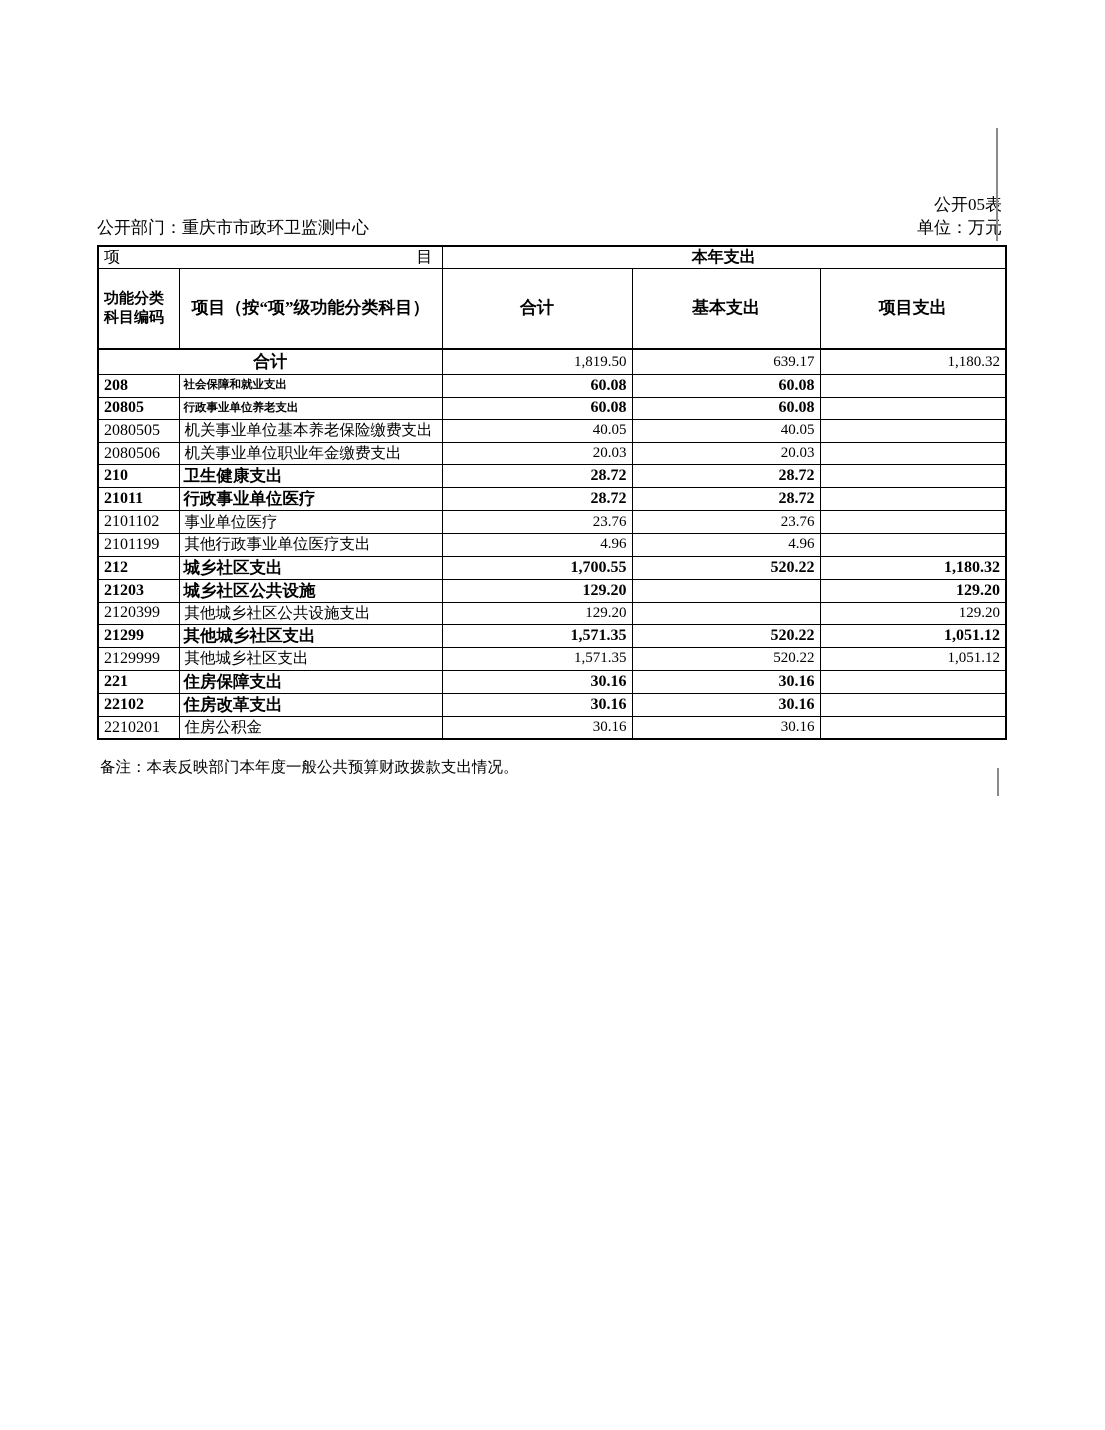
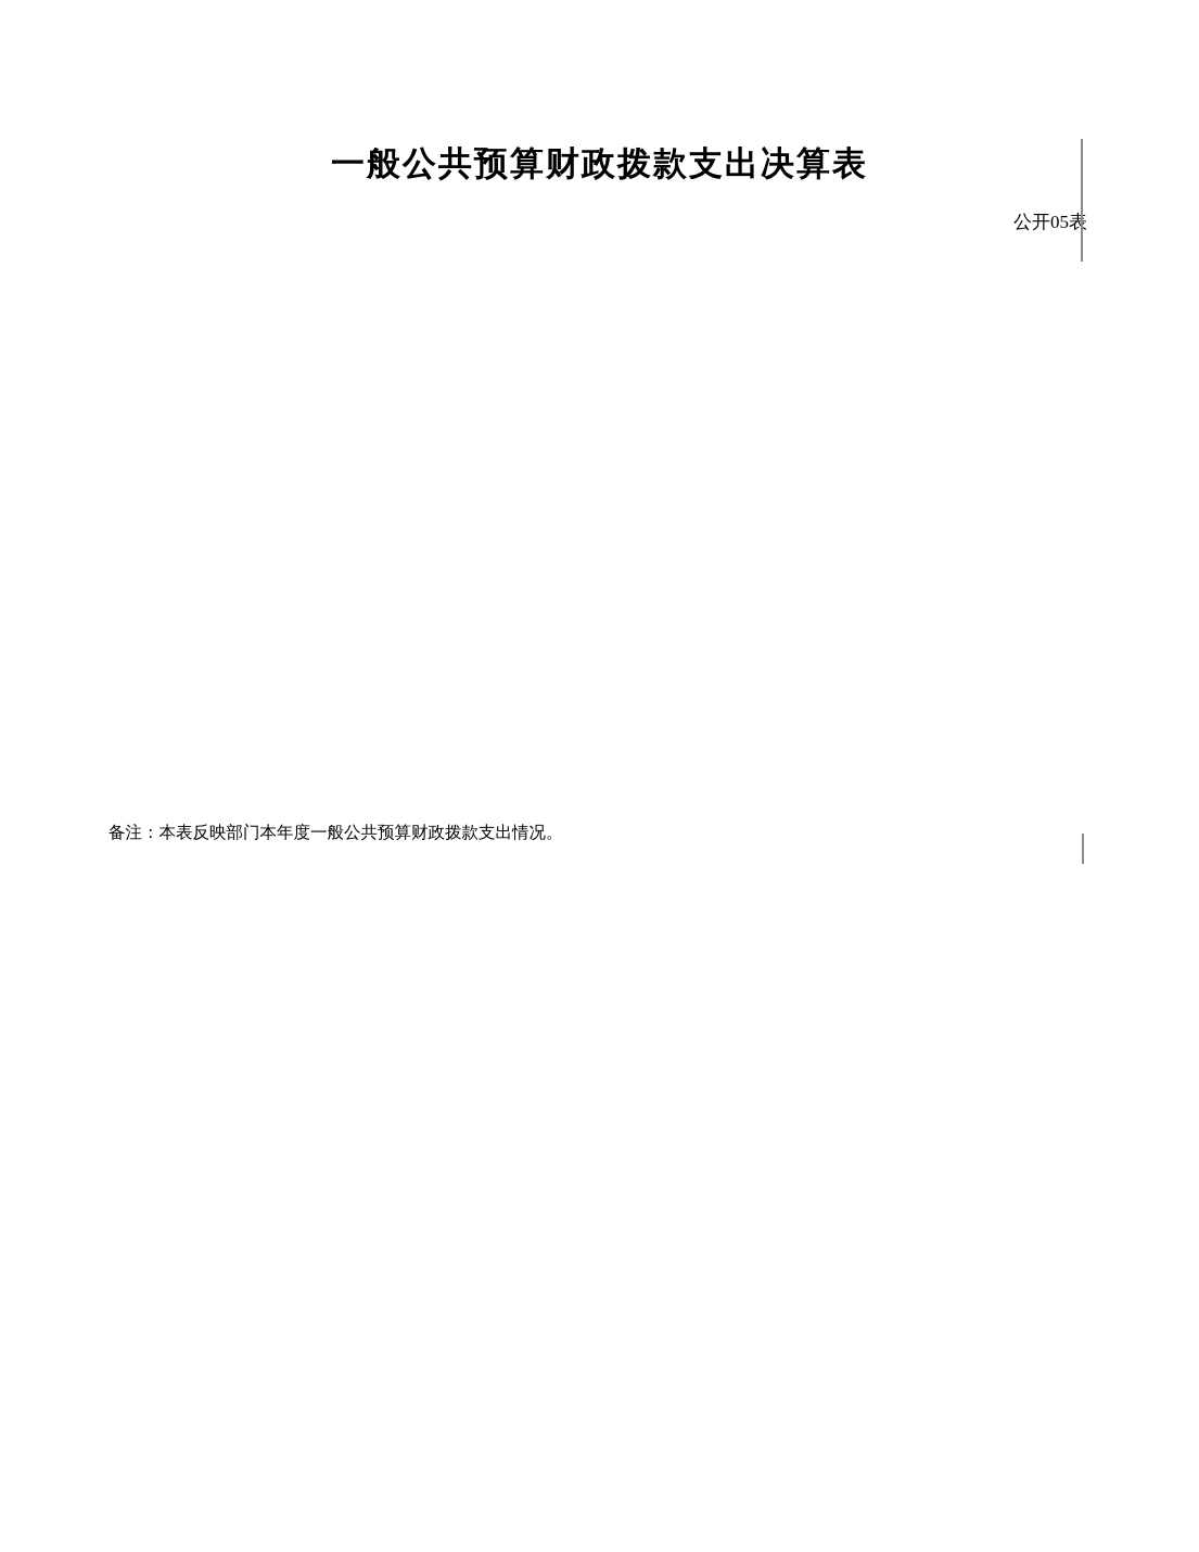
+ 一般公共预算财政拨款支出决算表
  公开05表
- 公开部门：重庆市市政环卫监测中心
- 单位：万元
- 项 目	本年支出
- 功能分类 科目编码	项目（按“项”级功能分类科目）	合计	基本支出	项目支出
- 合计	1,819.50	639.17	1,180.32
- 208	社会保障和就业支出	60.08	60.08
- 20805	行政事业单位养老支出	60.08	60.08
- 2080505	机关事业单位基本养老保险缴费支出	40.05	40.05
- 2080506	机关事业单位职业年金缴费支出	20.03	20.03
- 210	卫生健康支出	28.72	28.72
- 21011	行政事业单位医疗	28.72	28.72
- 2101102	事业单位医疗	23.76	23.76
- 2101199	其他行政事业单位医疗支出	4.96	4.96
- 212	城乡社区支出	1,700.55	520.22	1,180.32
- 21203	城乡社区公共设施	129.20		129.20
- 2120399	其他城乡社区公共设施支出	129.20		129.20
- 21299	其他城乡社区支出	1,571.35	520.22	1,051.12
- 2129999	其他城乡社区支出	1,571.35	520.22	1,051.12
- 221	住房保障支出	30.16	30.16
- 22102	住房改革支出	30.16	30.16
- 2210201	住房公积金	30.16	30.16
  备注：本表反映部门本年度一般公共预算财政拨款支出情况。
